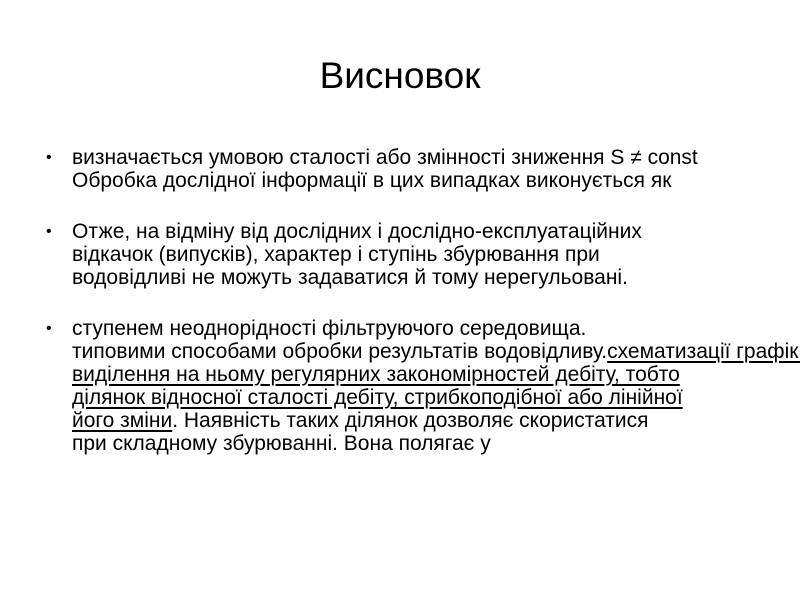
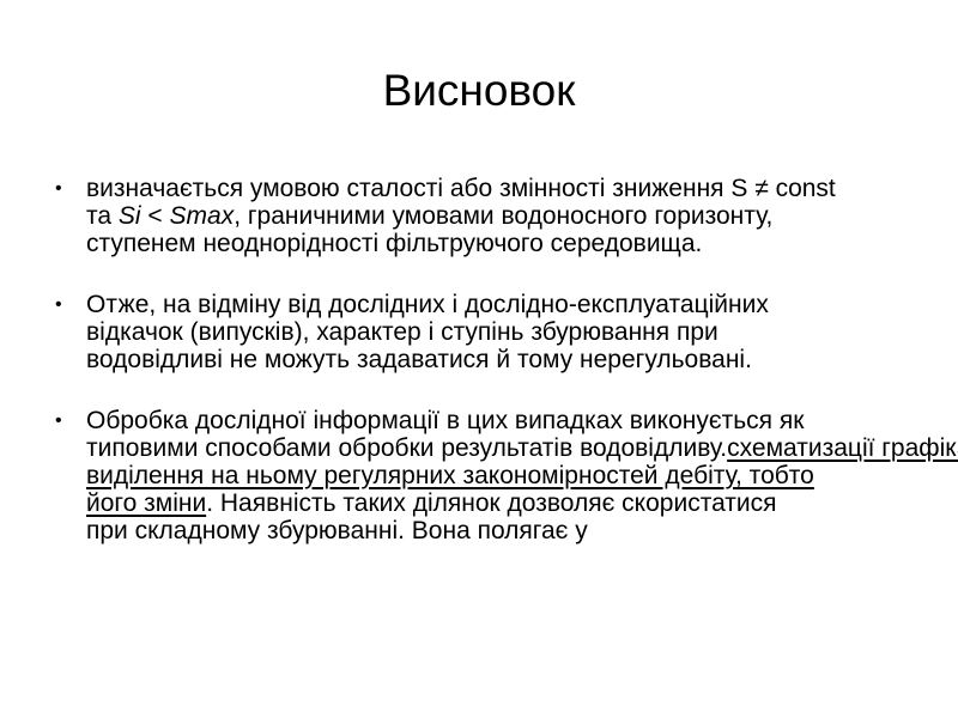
  Висновок
  •
  визначається умовою сталості або змінності зниження S ≠ const
+ та Si < Smax, граничними умовами водоносного горизонту,
- Обробка дослідної інформації в цих випадках виконується як
+ ступенем неоднорідності фільтруючого середовища.
  •
  Отже, на відміну від дослідних і дослідно-експлуатаційних
  відкачок (випусків), характер і ступінь збурювання при
  водовідливі не можуть задаватися й тому нерегульовані.
  •
- ступенем неоднорідності фільтруючого середовища.
+ Обробка дослідної інформації в цих випадках виконується як
  типовими способами обробки результатів водовідливу.схематизації графік
  виділення на ньому регулярних закономірностей дебіту, тобто
- ділянок відносної сталості дебіту, стрибкоподібної або лінійної
  його зміни. Наявність таких ділянок дозволяє скористатися
  при складному збурюванні. Вона полягає у
